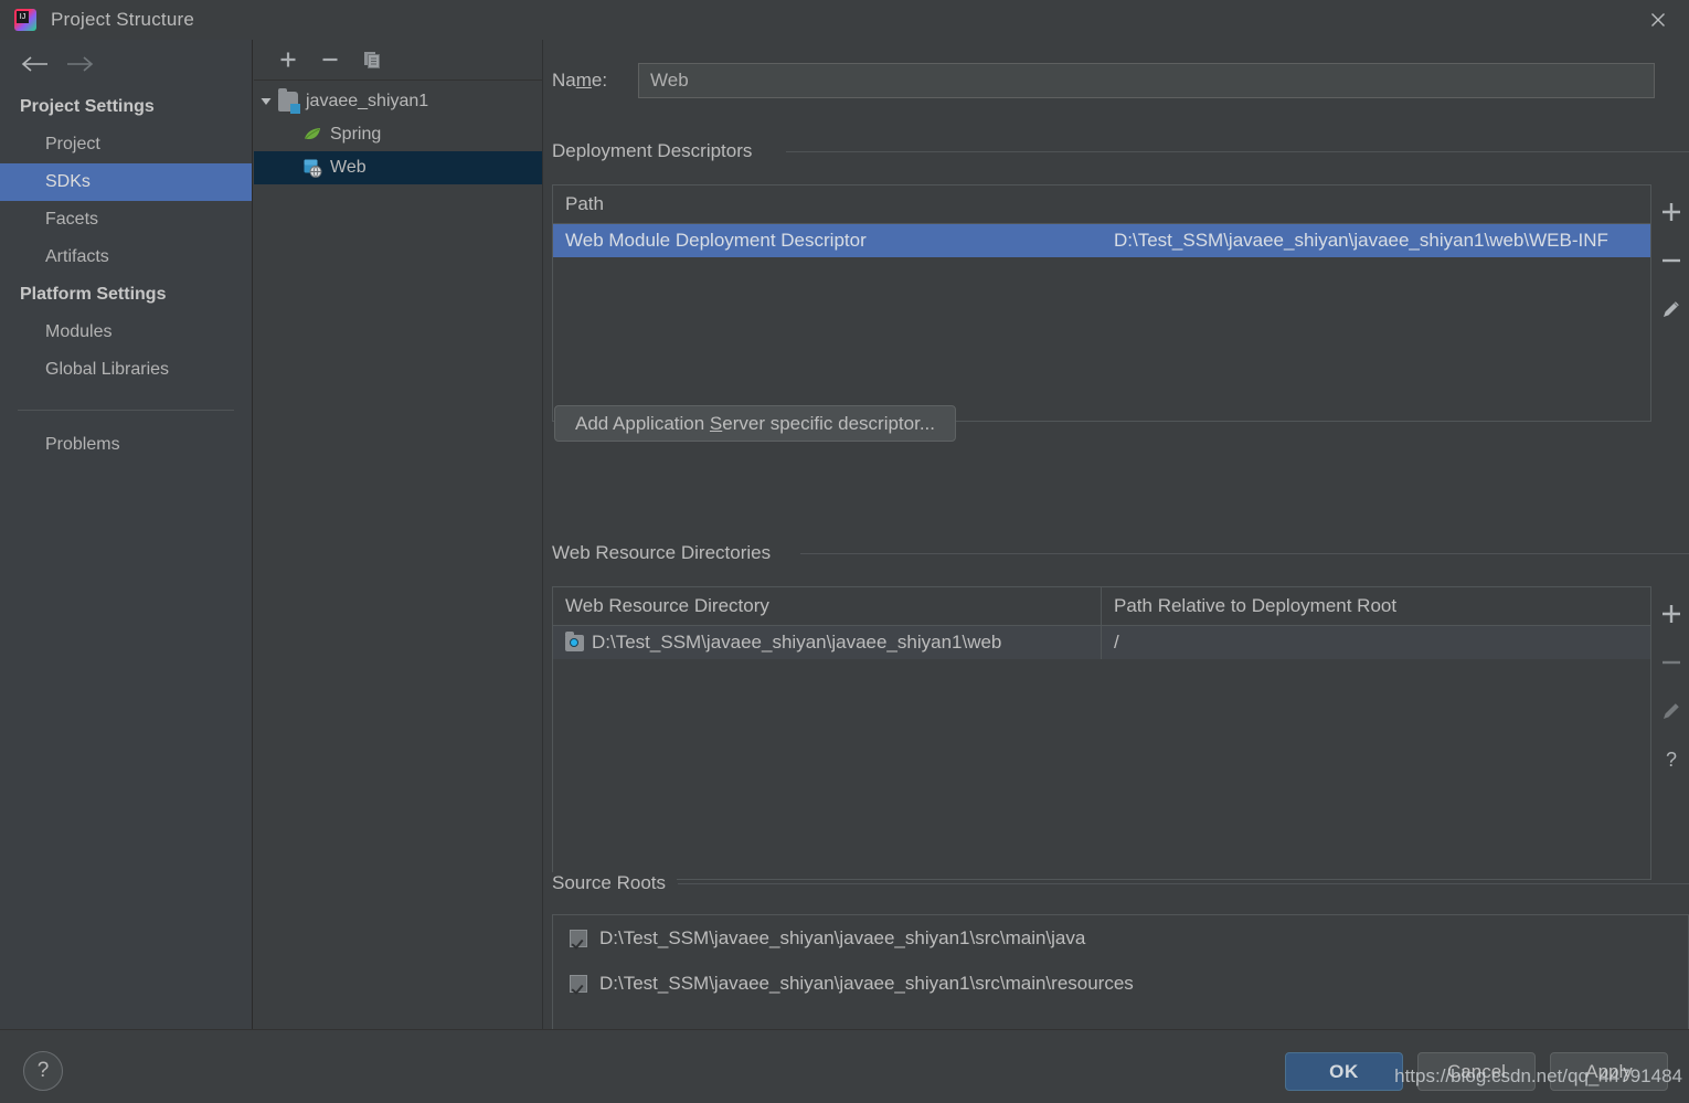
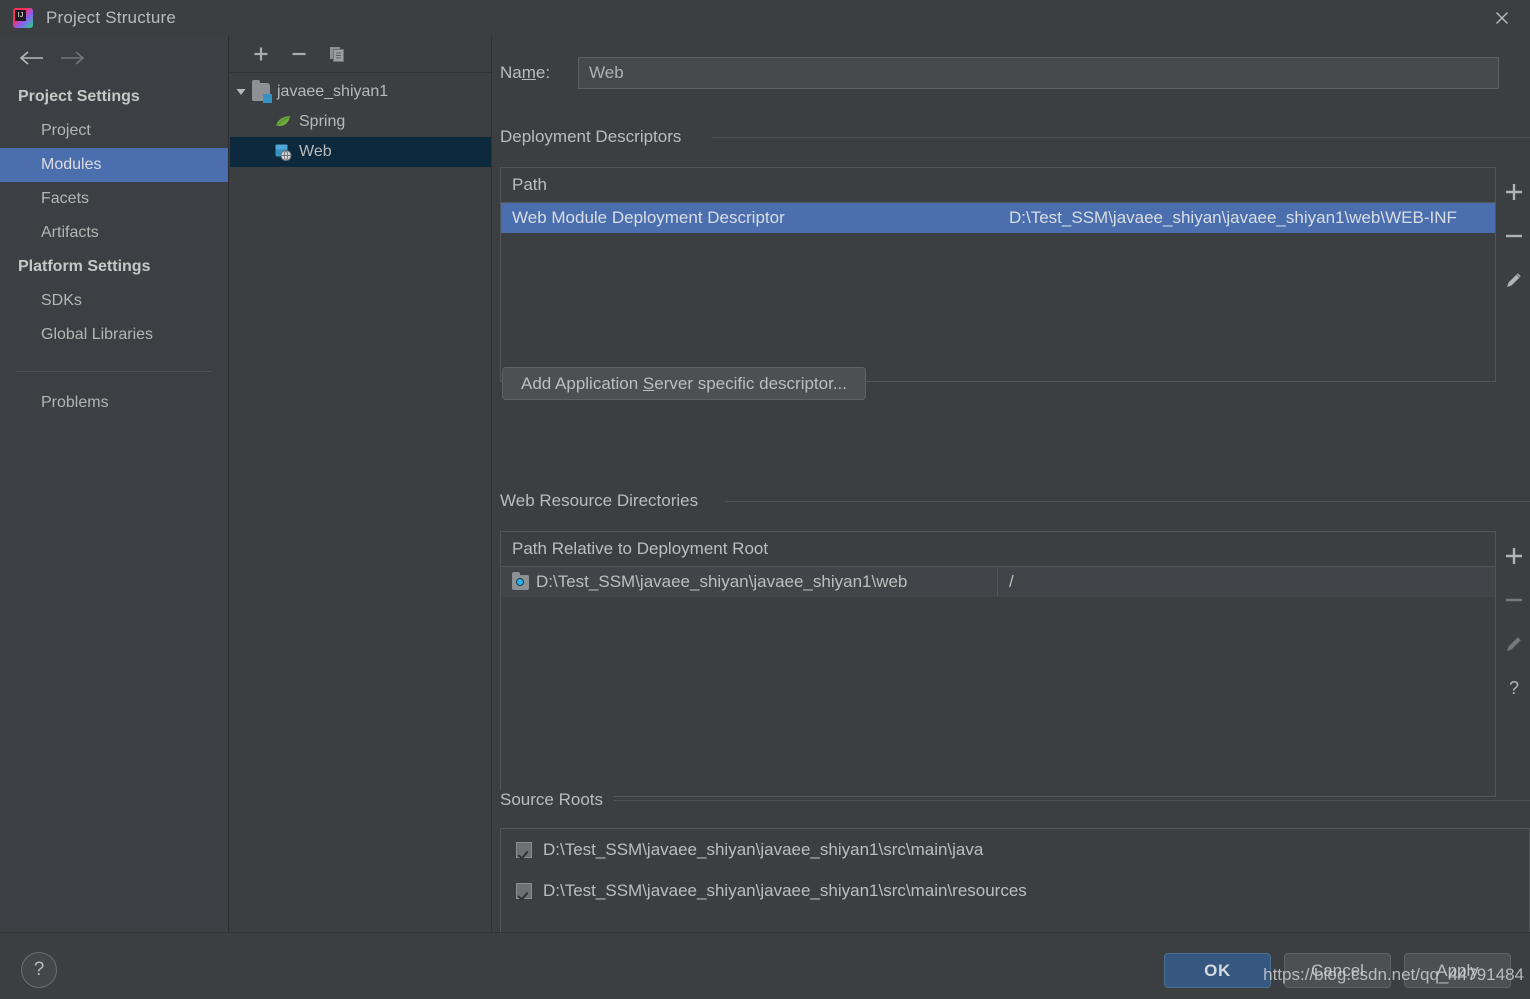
  Project Structure
  Project Settings
  Project
- SDKs
+ Modules
  Facets
  Artifacts
  Platform Settings
- Modules
+ SDKs
  Global Libraries
  Problems
  javaee_shiyan1
  Spring
  Web
  Name:
  Web
  Deployment Descriptors
  Path
  Web Module Deployment Descriptor
  D:\Test_SSM\javaee_shiyan\javaee_shiyan1\web\WEB-INF
  Add Application Server specific descriptor...
  Web Resource Directories
- Web Resource Directory
  Path Relative to Deployment Root
  D:\Test_SSM\javaee_shiyan\javaee_shiyan1\web
  /
  ?
  Source Roots
  D:\Test_SSM\javaee_shiyan\javaee_shiyan1\src\main\java
  D:\Test_SSM\javaee_shiyan\javaee_shiyan1\src\main\resources
  ?
  OK
  Cancel
  Apply
  https://blog.csdn.net/qq_44791484
